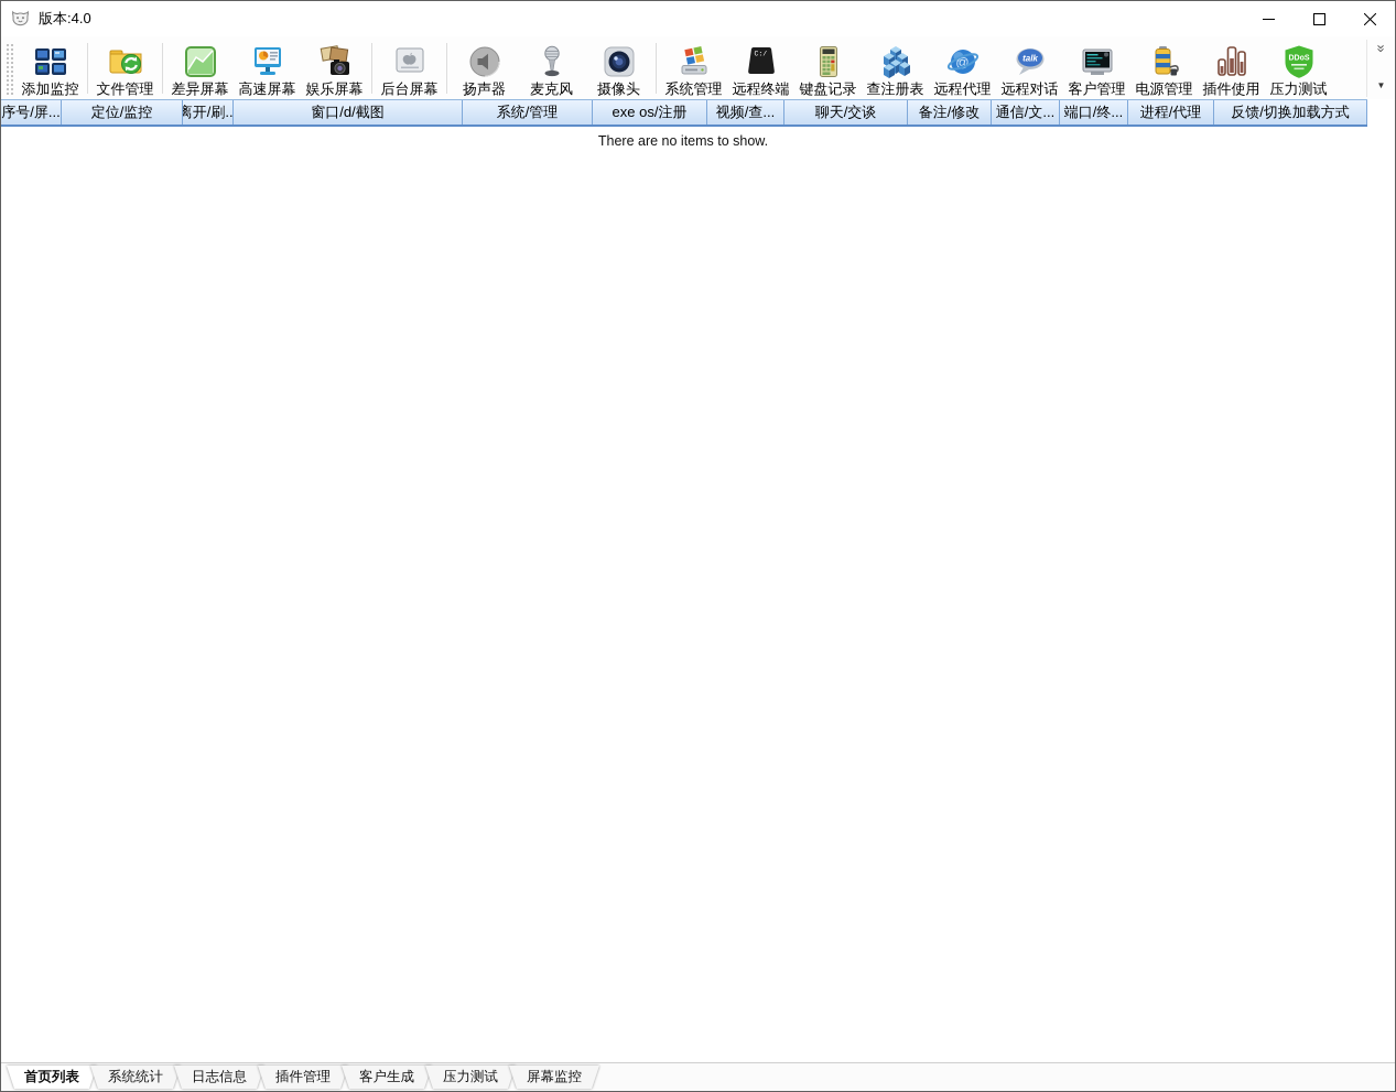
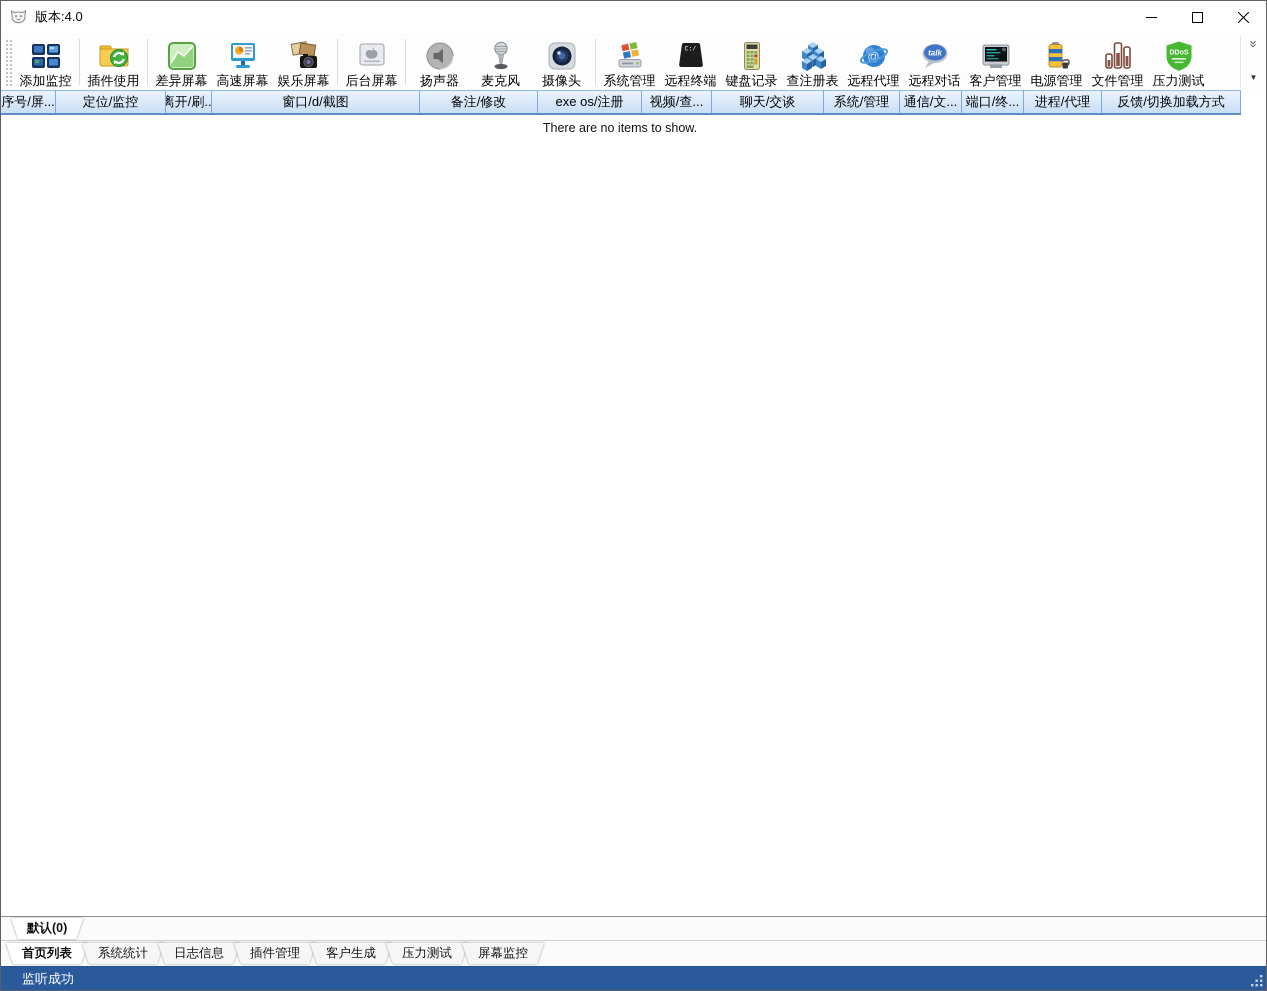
  版本:4.0
  添加监控
- 文件管理
+ 插件使用
  差异屏幕
  高速屏幕
  娱乐屏幕
  后台屏幕
  扬声器
  麦克风
  摄像头
  系统管理
  远程终端
  键盘记录
  查注册表
  @
  远程代理
  talk
  远程对话
  客户管理
  电源管理
- 插件使用
+ 文件管理
  压力测试
  ▼
  序号/屏...
  定位/监控
  离开/刷..
  窗口/d/截图
- 系统/管理
+ 备注/修改
  exe os/注册
  视频/查...
  聊天/交谈
- 备注/修改
+ 系统/管理
  通信/文...
  端口/终...
  进程/代理
  反馈/切换加载方式
  There are no items to show.
+ 默认(0)
  首页列表
  系统统计
  日志信息
  插件管理
  客户生成
  压力测试
  屏幕监控
+ 监听成功
